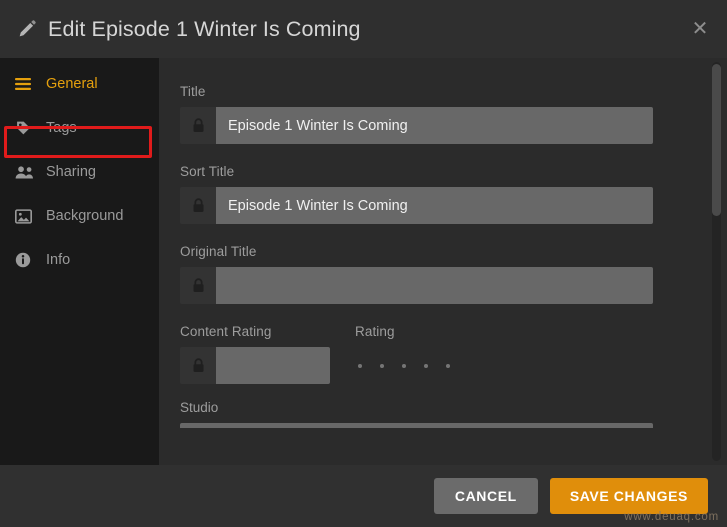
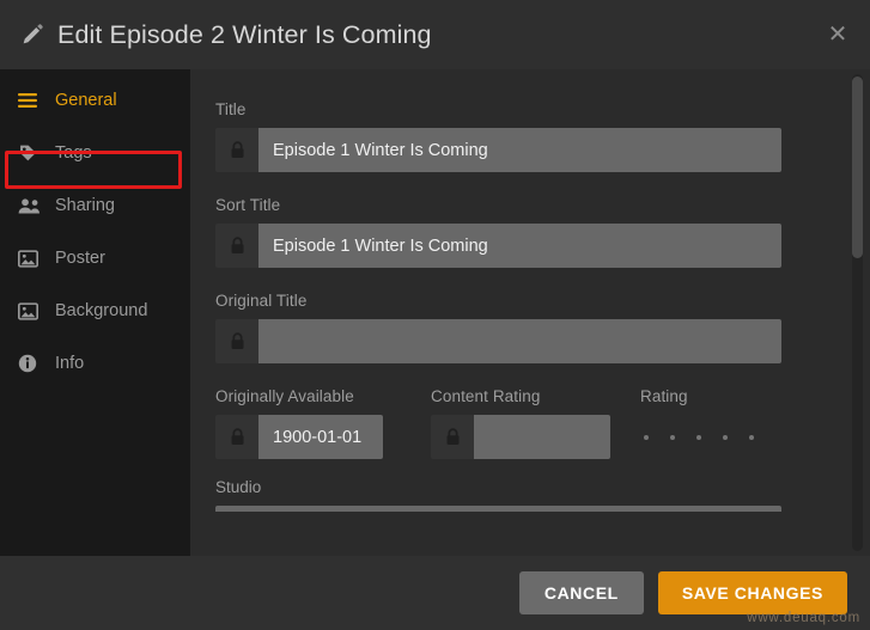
- Edit Episode 1 Winter Is Coming
+ Edit Episode 2 Winter Is Coming
  ✕
  General
  Tags
  Sharing
+ Poster
  Background
  Info
  Title
  Episode 1 Winter Is Coming
  Sort Title
  Episode 1 Winter Is Coming
  Original Title
+ Originally Available
+ 1900-01-01
  Content Rating
  Rating
  Studio
  CANCEL
  SAVE CHANGES
  www.deuaq.com
